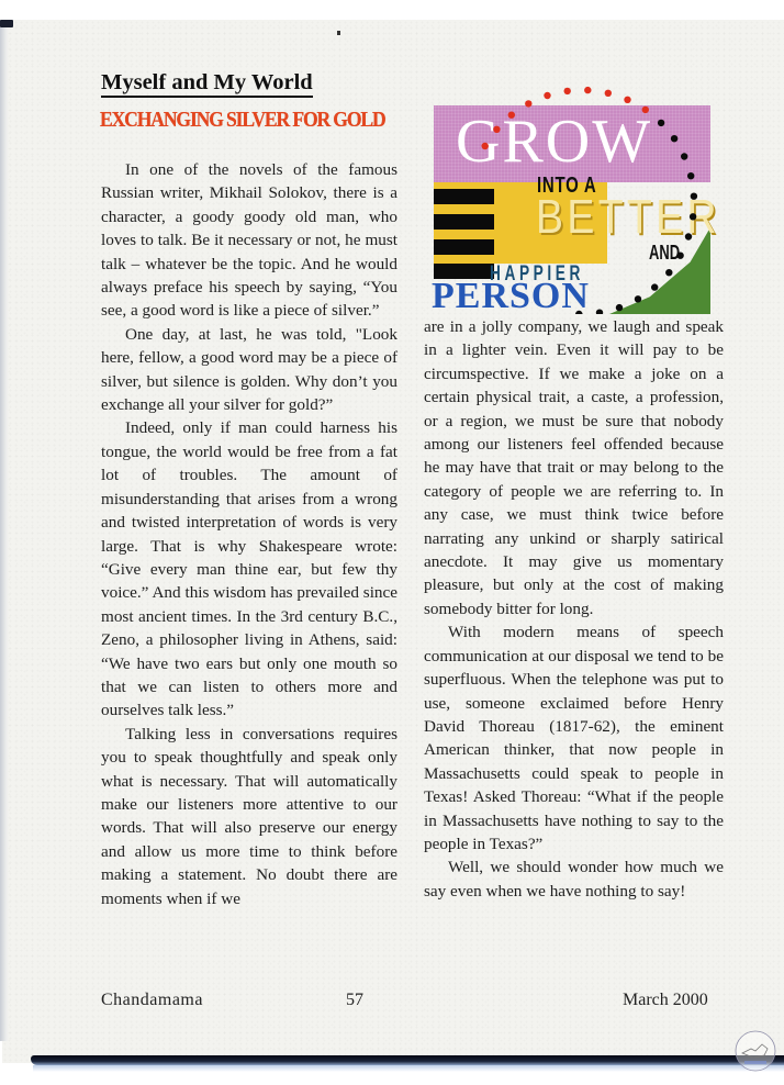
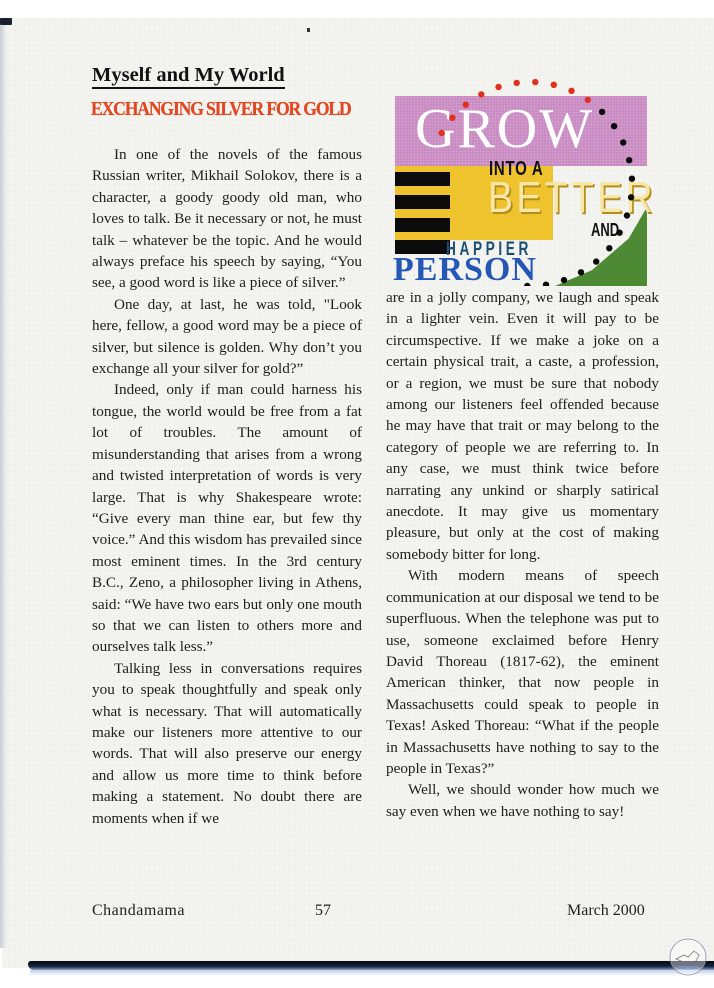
  Myself and My World
  EXCHANGING SILVER FOR GOLD
  In one of the novels of the famous Russian writer, Mikhail Solokov, there is a character, a goody goody old man, who loves to talk. Be it necessary or not, he must talk – whatever be the topic. And he would always preface his speech by saying, “You see, a good word is like a piece of silver.”
  One day, at last, he was told, "Look here, fellow, a good word may be a piece of silver, but silence is golden. Why don’t you exchange all your silver for gold?”
- Indeed, only if man could harness his tongue, the world would be free from a fat lot of troubles. The amount of misunderstanding that arises from a wrong and twisted interpretation of words is very large. That is why Shakespeare wrote: “Give every man thine ear, but few thy voice.” And this wisdom has prevailed since most ancient times. In the 3rd century B.C., Zeno, a philosopher living in Athens, said: “We have two ears but only one mouth so that we can listen to others more and ourselves talk less.”
+ Indeed, only if man could harness his tongue, the world would be free from a fat lot of troubles. The amount of misunderstanding that arises from a wrong and twisted interpretation of words is very large. That is why Shakespeare wrote: “Give every man thine ear, but few thy voice.” And this wisdom has prevailed since most eminent times. In the 3rd century B.C., Zeno, a philosopher living in Athens, said: “We have two ears but only one mouth so that we can listen to others more and ourselves talk less.”
  Talking less in conversations requires you to speak thoughtfully and speak only what is necessary. That will automatically make our listeners more attentive to our words. That will also preserve our energy and allow us more time to think before making a statement. No doubt there are moments when if we
  GROW
  INTO A
  BETTER
  AND
  HAPPIER
  PERSON
  are in a jolly company, we laugh and speak in a lighter vein. Even it will pay to be circumspective. If we make a joke on a certain physical trait, a caste, a profession, or a region, we must be sure that nobody among our listeners feel offended because he may have that trait or may belong to the category of people we are referring to. In any case, we must think twice before narrating any unkind or sharply satirical anecdote. It may give us momentary pleasure, but only at the cost of making somebody bitter for long.
  With modern means of speech communication at our disposal we tend to be superfluous. When the telephone was put to use, someone exclaimed before Henry David Thoreau (1817-62), the eminent American thinker, that now people in Massachusetts could speak to people in Texas! Asked Thoreau: “What if the people in Massachusetts have nothing to say to the people in Texas?”
  Well, we should wonder how much we say even when we have nothing to say!
  Chandamama
  57
  March 2000
